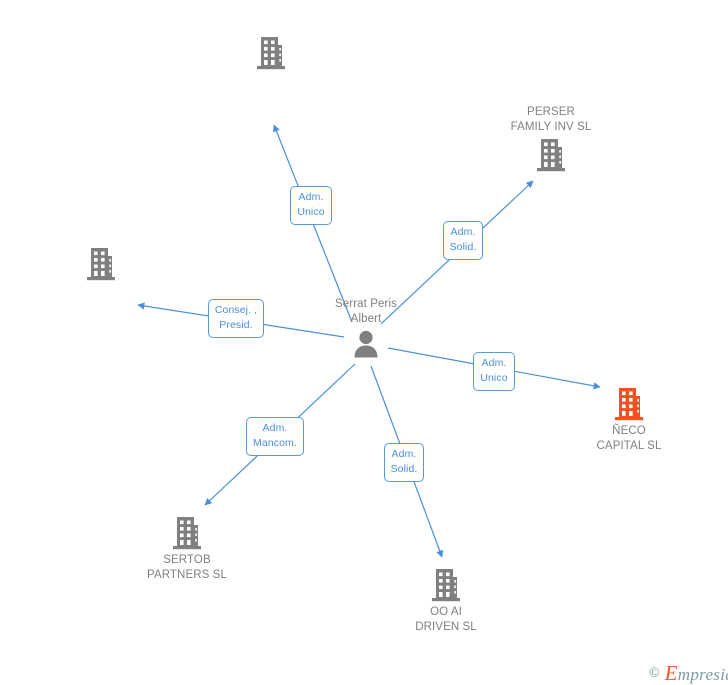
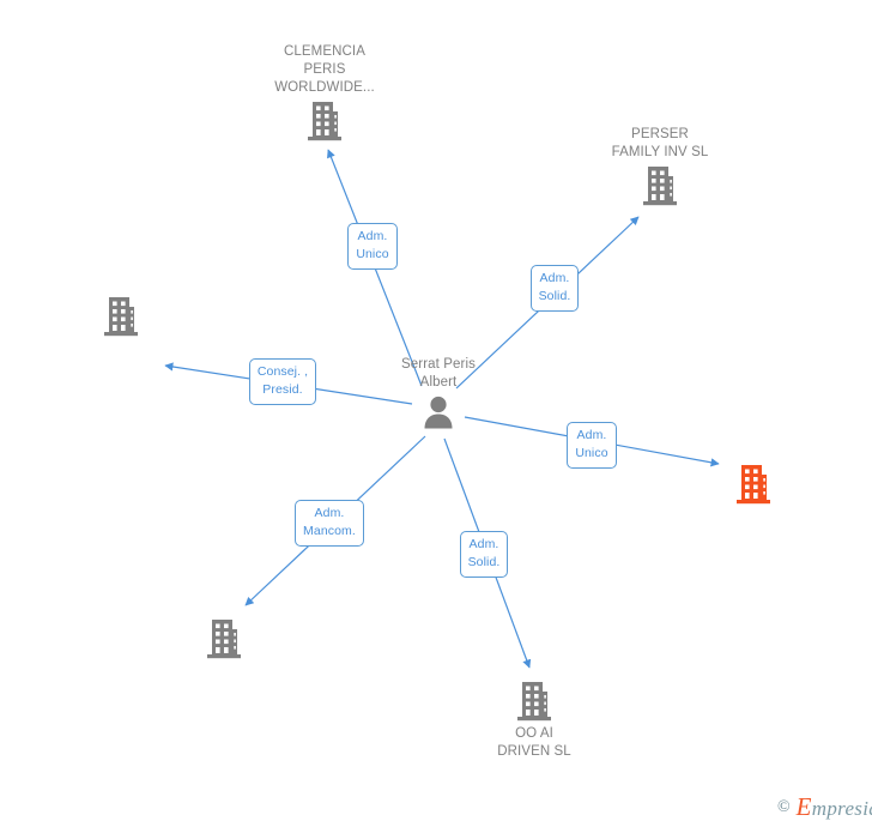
+ CLEMENCIA
+ PERIS
+ WORLDWIDE...
  PERSER
  FAMILY INV SL
- ÑECO
- CAPITAL SL
- SERTOB
- PARTNERS SL
  OO AI
  DRIVEN SL
  Serrat Peris
  Albert
  Adm.
  Unico
  Adm.
  Solid.
  Consej. ,
  Presid.
  Adm.
  Unico
  Adm.
  Mancom.
  Adm.
  Solid.
  ©
  Empresi
